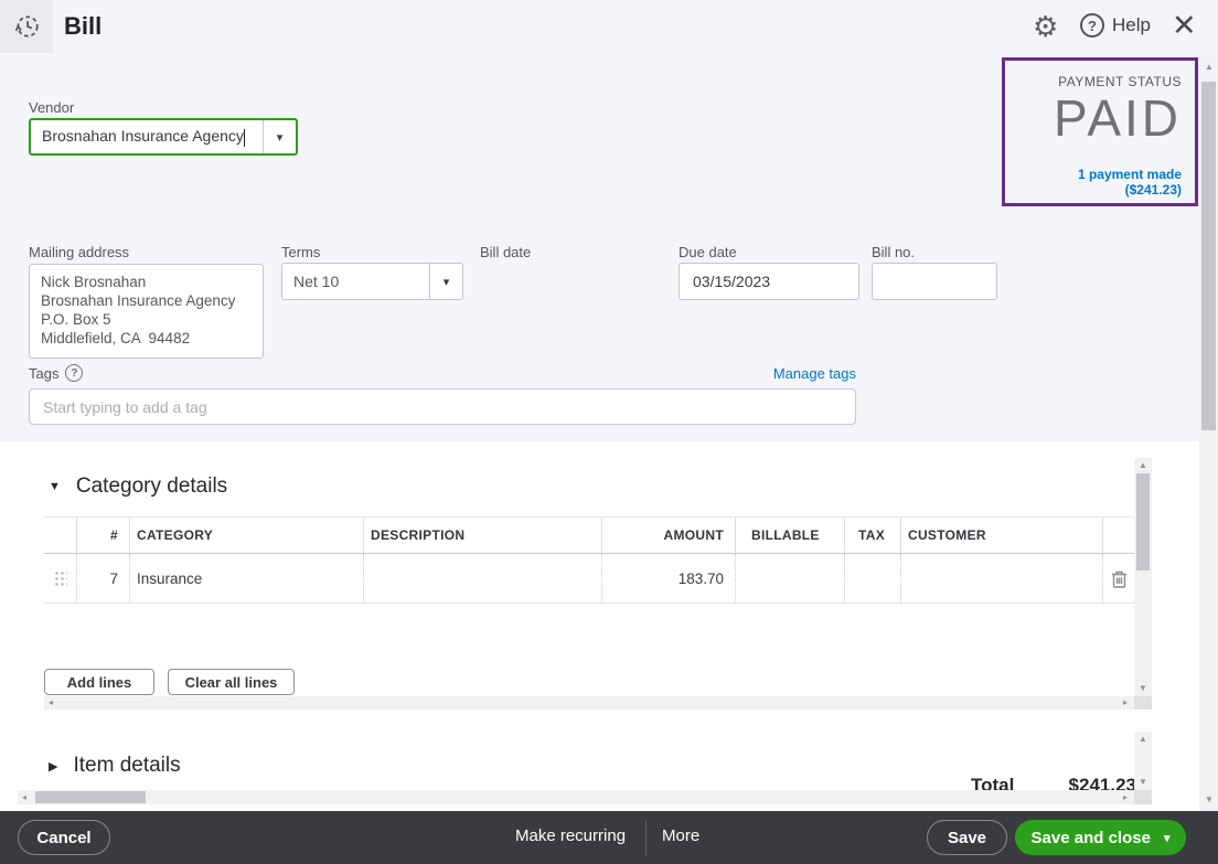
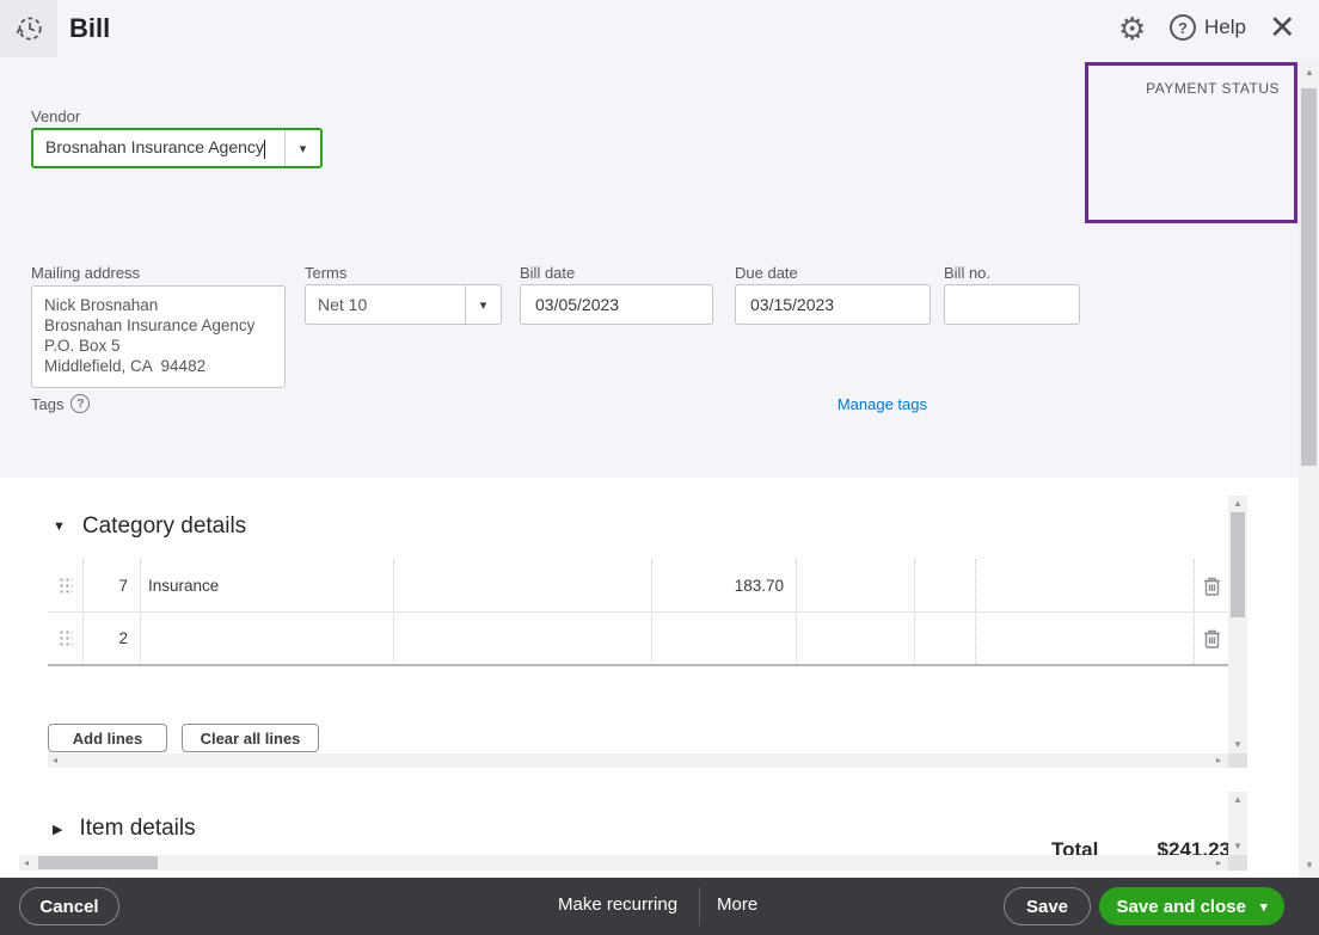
  Bill
  ⚙
  ?
  Help
  ✕
  PAYMENT STATUS
- PAID
- 1 payment made ($241.23)
  Vendor
  Brosnahan Insurance Agency
  ▾
  Mailing address
  Nick Brosnahan
  Brosnahan Insurance Agency
  P.O. Box 5
  Middlefield, CA 94482
  Terms
  Net 10
  ▾
  Bill date
+ 03/05/2023
  Due date
  03/15/2023
  Bill no.
  Tags
  ?
  Manage tags
- Start typing to add a tag
  ▼
  Category details
- #
- CATEGORY
- DESCRIPTION
- AMOUNT
- BILLABLE
- TAX
- CUSTOMER
  7
  Insurance
  183.70
+ 2
  Add lines
  Clear all lines
  ◂
  ▸
  ▲
  ▼
  ▶
  Item details
  Total
  $241.23
  ▲
  ▼
  ◂
  ▸
  ▲
  ▼
  Cancel
  Make recurring
  More
  Save
  Save and close
  ▾
